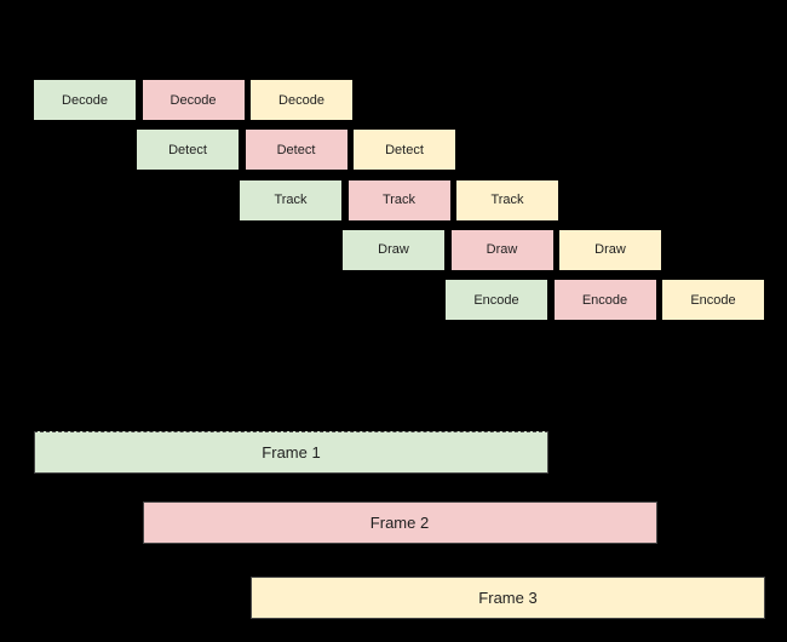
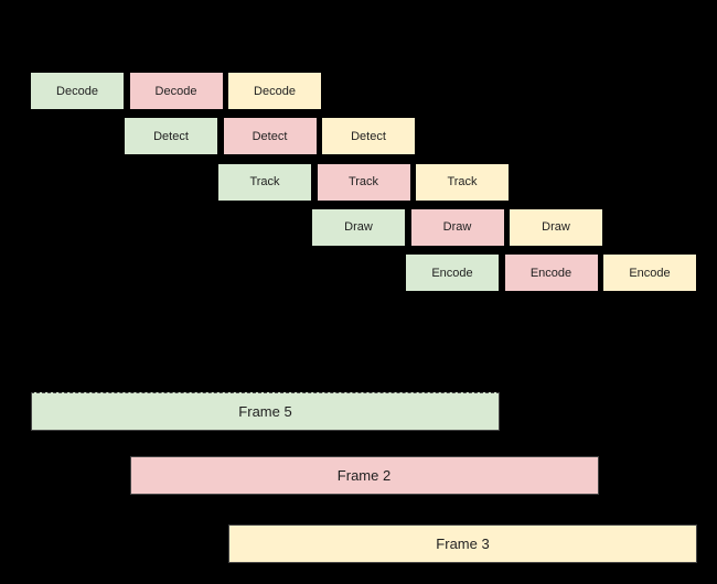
  Decode
  Decode
  Decode
  Detect
  Detect
  Detect
  Track
  Track
  Track
  Draw
  Draw
  Draw
  Encode
  Encode
  Encode
- Frame 1
+ Frame 5
  Frame 2
  Frame 3
